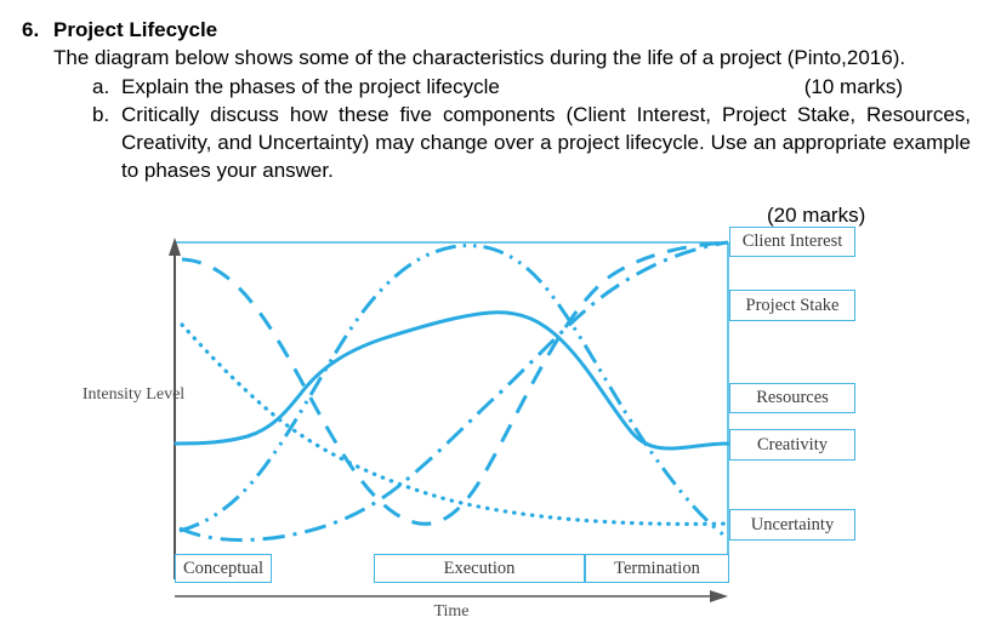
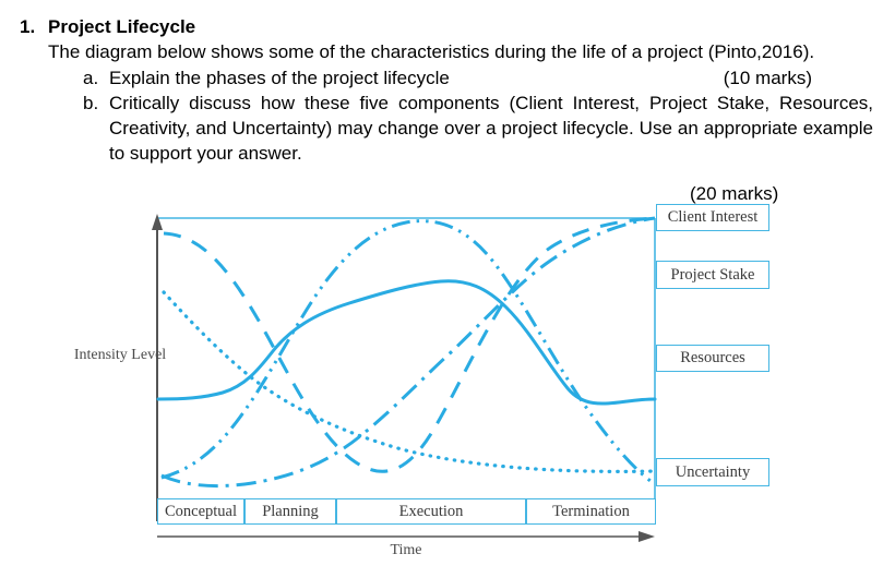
- 6.
+ 1.
  Project Lifecycle
  The diagram below shows some of the characteristics during the life of a project (Pinto,2016).
  a.
  Explain the phases of the project lifecycle
  (10 marks)
  b.
- Critically discuss how these five components (Client Interest, Project Stake, Resources, Creativity, and Uncertainty) may change over a project lifecycle. Use an appropriate example to phases your answer.
+ Critically discuss how these five components (Client Interest, Project Stake, Resources, Creativity, and Uncertainty) may change over a project lifecycle. Use an appropriate example to support your answer.
  (20 marks)
  Client Interest
  Project Stake
  Resources
- Creativity
  Uncertainty
  Intensity Level
  Conceptual
+ Planning
  Execution
  Termination
  Time
